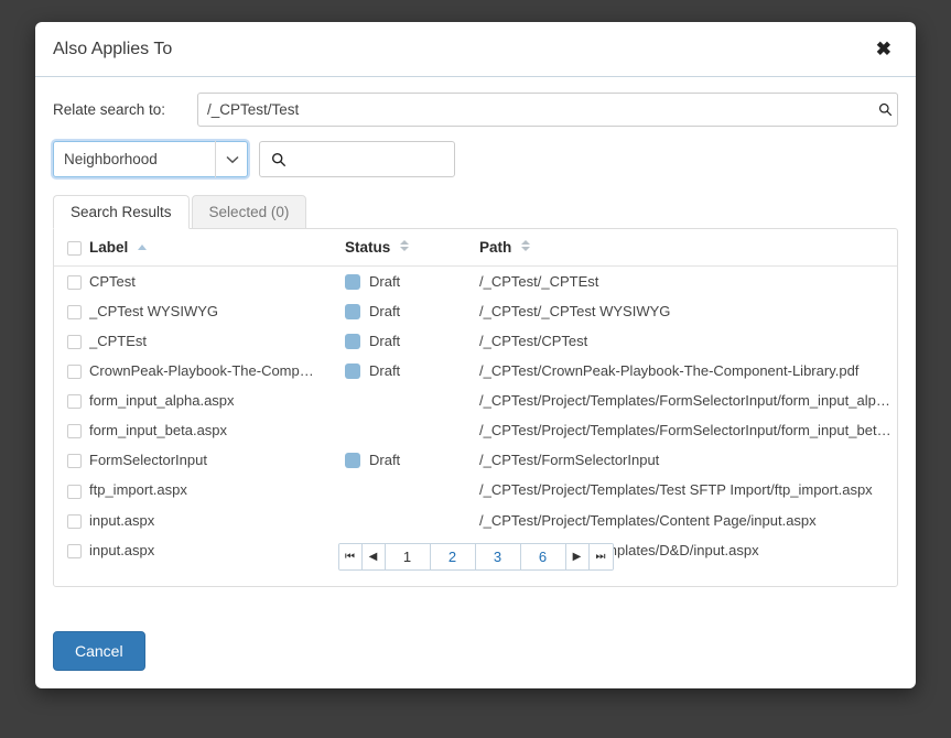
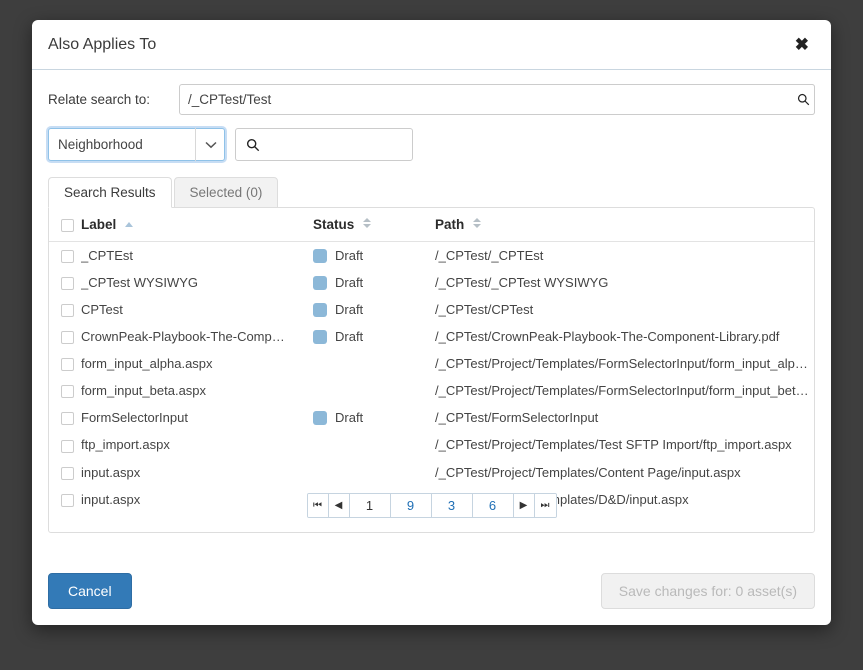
  Also Applies To
  ✖
  Relate search to:
  /_CPTest/Test
  Neighborhood
  Search Results
  Selected (0)
  	Label	Status	Path
- 	CPTest	Draft	/_CPTest/_CPTEst
+ 	_CPTEst	Draft	/_CPTest/_CPTEst
  	_CPTest WYSIWYG	Draft	/_CPTest/_CPTest WYSIWYG
- 	_CPTEst	Draft	/_CPTest/CPTest
+ 	CPTest	Draft	/_CPTest/CPTest
  	CrownPeak-Playbook-The-Comp…	Draft	/_CPTest/CrownPeak-Playbook-The-Component-Library.pdf
  	form_input_alpha.aspx		/_CPTest/Project/Templates/FormSelectorInput/form_input_alph…
  	form_input_beta.aspx		/_CPTest/Project/Templates/FormSelectorInput/form_input_beta.…
  	FormSelectorInput	Draft	/_CPTest/FormSelectorInput
  	ftp_import.aspx		/_CPTest/Project/Templates/Test SFTP Import/ftp_import.aspx
  	input.aspx		/_CPTest/Project/Templates/Content Page/input.aspx
  ⏮
  ◀
  1
- 2
+ 9
  3
  6
  ▶
  ⏭
  Cancel
+ Save changes for: 0 asset(s)
